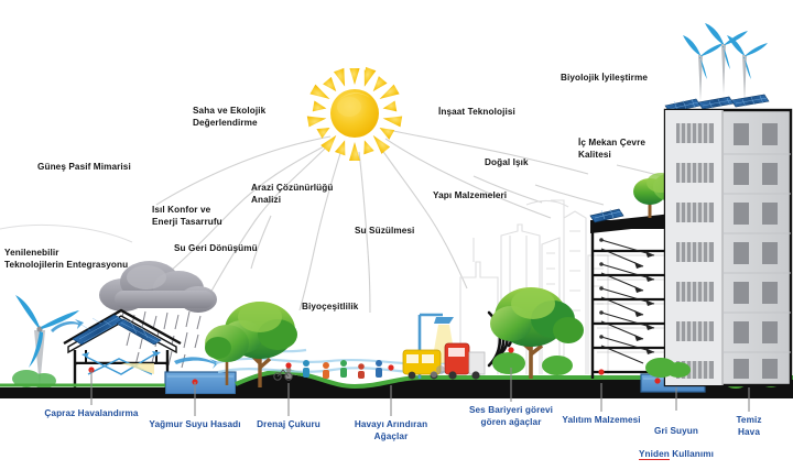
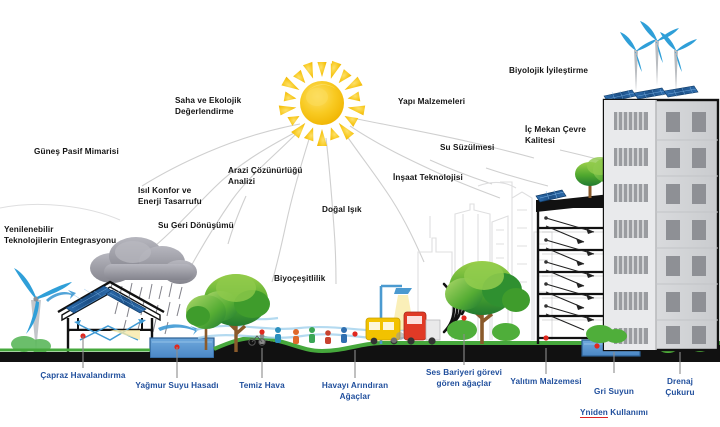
  Saha ve Ekolojik
  Değerlendirme
  Güneş Pasif Mimarisi
  Arazi Çözünürlüğü
  Analizi
  Isıl Konfor ve
  Enerji Tasarrufu
  Su Geri Dönüşümü
  Yenilenebilir
  Teknolojilerin Entegrasyonu
- İnşaat Teknolojisi
+ Yapı Malzemeleri
- Doğal Işık
+ Su Süzülmesi
- Yapı Malzemeleri
+ İnşaat Teknolojisi
- Su Süzülmesi
+ Doğal Işık
  Biyolojik İyileştirme
  İç Mekan Çevre
  Kalitesi
  Biyoçeşitlilik
  Çapraz Havalandırma
  Yağmur Suyu Hasadı
- Drenaj Çukuru
+ Temiz Hava
  Havayı Arındıran
  Ağaçlar
  Ses Bariyeri görevi
  gören ağaçlar
  Yalıtım Malzemesi
  Gri Suyun
  Yniden Kullanımı
- Temiz Hava
+ Drenaj Çukuru
